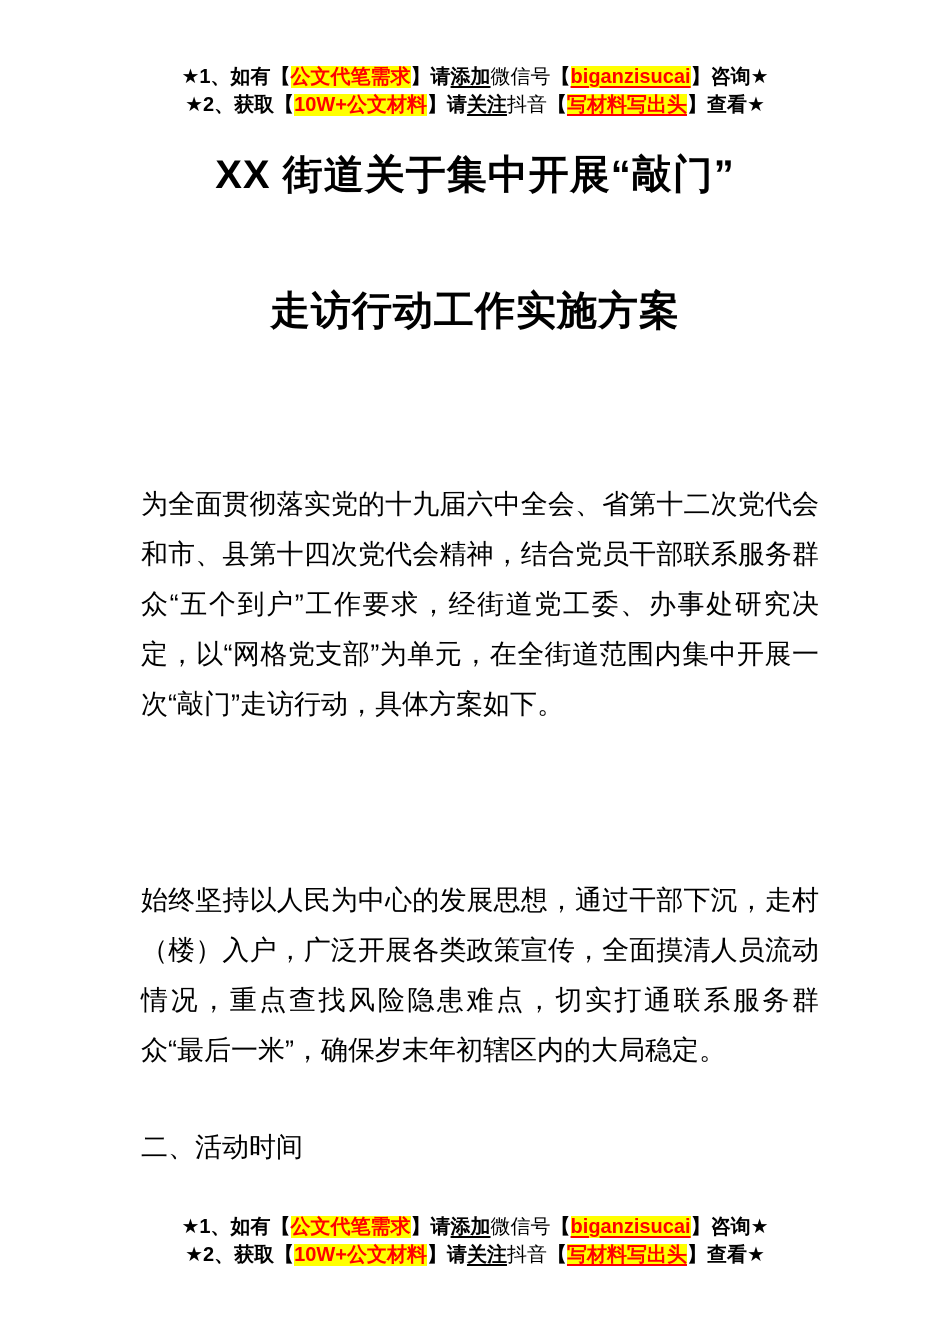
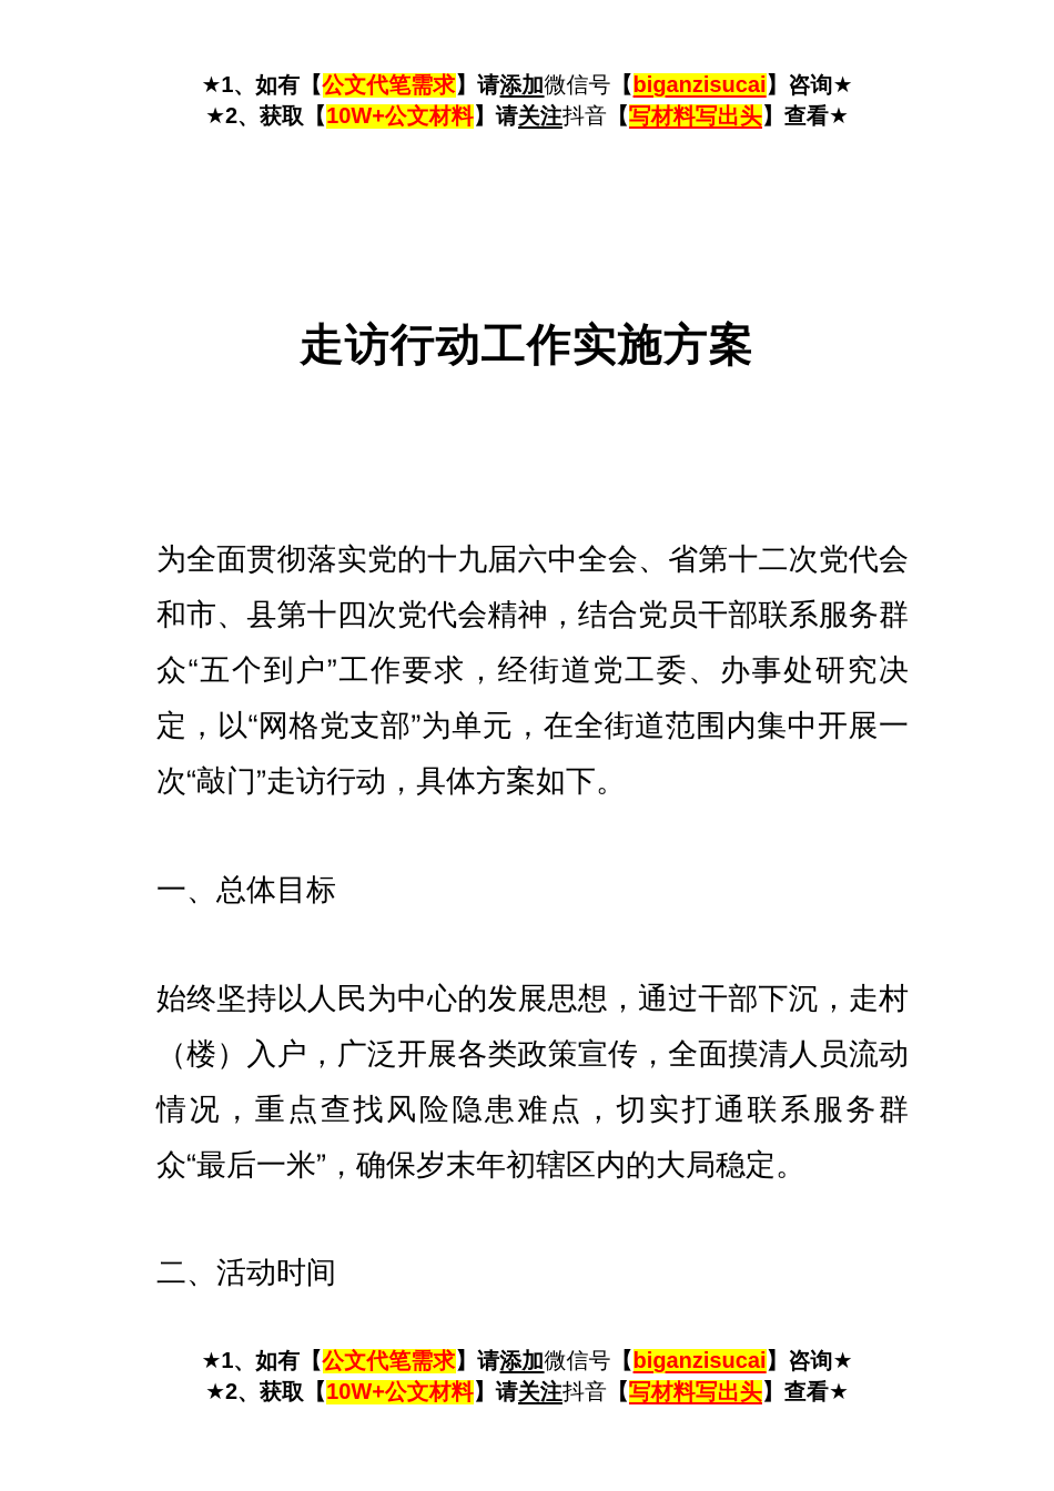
  ★1、如有【公文代笔需求】请添加微信号【biganzisucai】咨询★
  ★2、获取【10W+公文材料】请关注抖音【写材料写出头】查看★
- XX 街道关于集中开展“敲门”
  走访行动工作实施方案
  为全面贯彻落实党的十九届六中全会、省第十二次党代会和市、县第十四次党代会精神，结合党员干部联系服务群众“五个到户”工作要求，经街道党工委、办事处研究决定，以“网格党支部”为单元，在全街道范围内集中开展一次“敲门”走访行动，具体方案如下。
+ 一、总体目标
  始终坚持以人民为中心的发展思想，通过干部下沉，走村（楼）入户，广泛开展各类政策宣传，全面摸清人员流动情况，重点查找风险隐患难点，切实打通联系服务群众“最后一米”，确保岁末年初辖区内的大局稳定。
  二、活动时间
  ★1、如有【公文代笔需求】请添加微信号【biganzisucai】咨询★
  ★2、获取【10W+公文材料】请关注抖音【写材料写出头】查看★
